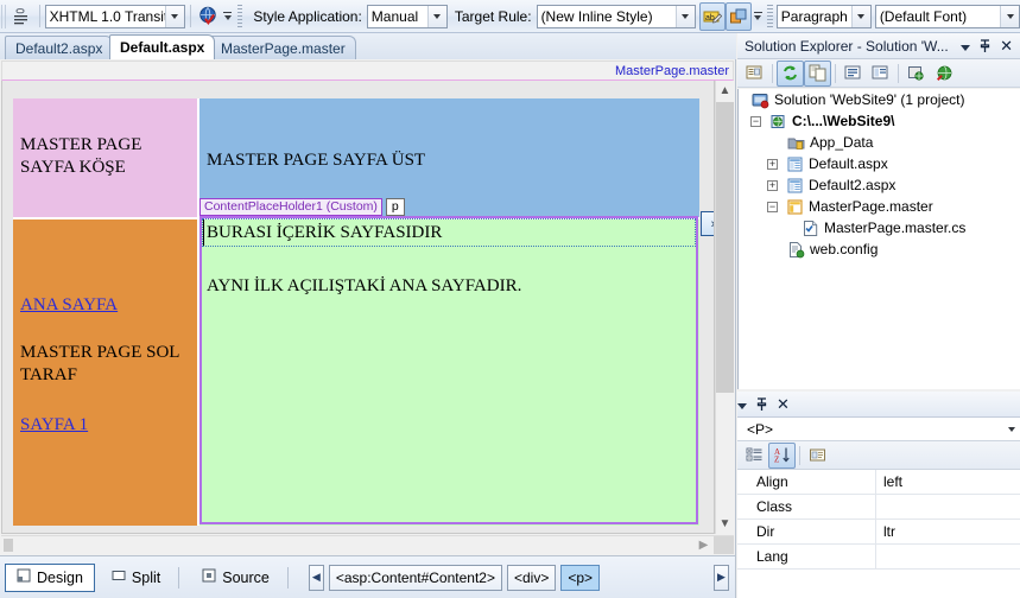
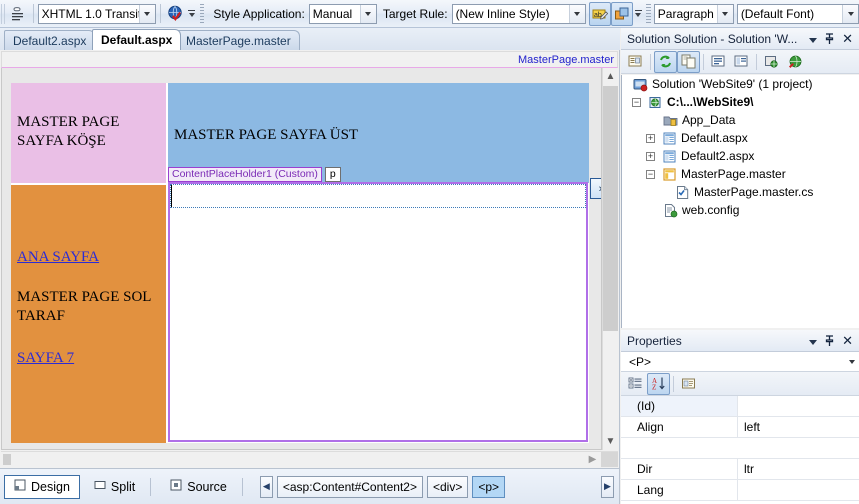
  XHTML 1.0 Transi
  Style Application:
  Manual
  Target Rule:
  (New Inline Style)
  Paragraph
  (Default Font)
  Default2.aspx
  Default.aspx
  MasterPage.master
  MasterPage.master
  MASTER PAGE SAYFA KÖŞE
  MASTER PAGE SAYFA ÜST
  ANA SAYFA
  MASTER PAGE SOL TARAF
- SAYFA 1
+ SAYFA 7
- BURASI İÇERİK SAYFASIDIR
- AYNI İLK AÇILIŞTAKİ ANA SAYFADIR.
  ContentPlaceHolder1 (Custom)
  p
  ›
  ▲
  ▼
  ▶
  Design
  Split
  Source
  ◀
  <asp:Content#Content2>
  <div>
  <p>
  ▶
- Solution Explorer - Solution 'W...
+ Solution Solution - Solution 'W...
  ✕
  Solution 'WebSite9' (1 project)
  −
  C:\...\WebSite9\
  App_Data
  +
  Default.aspx
  +
  Default2.aspx
  −
  MasterPage.master
  MasterPage.master.cs
  web.config
+ Properties
  ✕
  <P>
  A
  Z
+ (Id)
  Align
  left
- Class
  Dir
  ltr
  Lang
